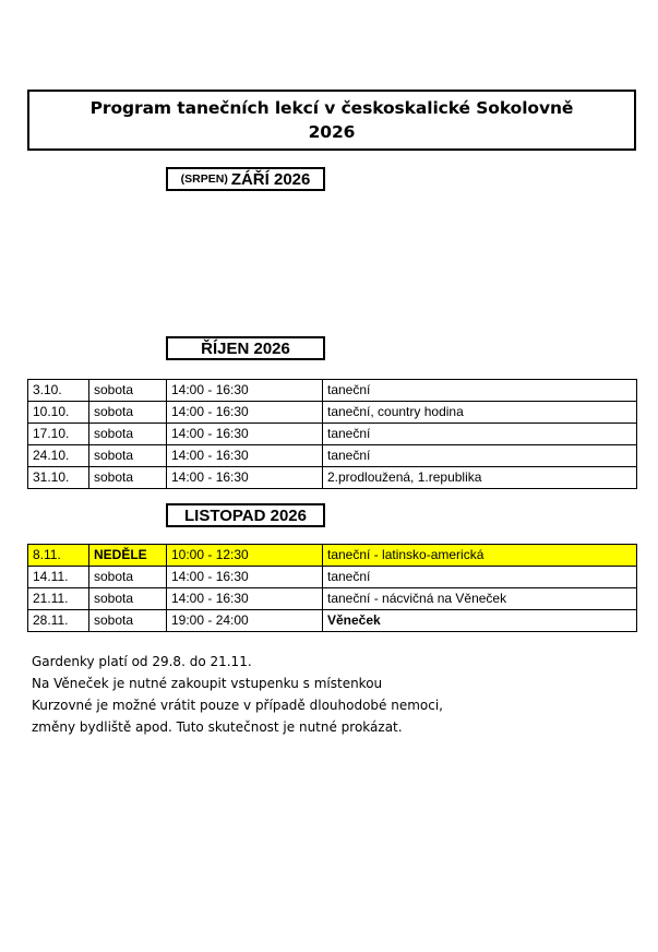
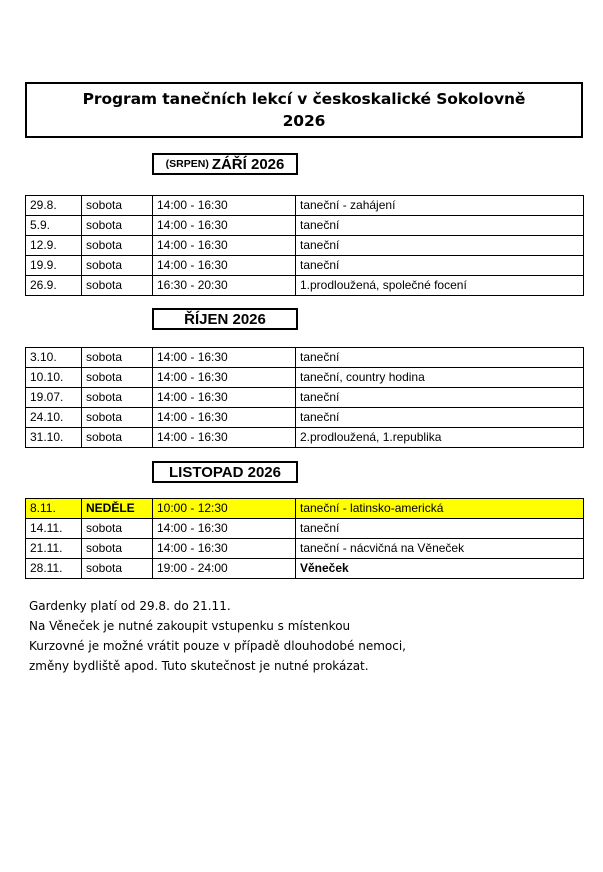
  Program tanečních lekcí v českoskalické Sokolovně
  2026
  (SRPEN)
  ZÁŘÍ 2026
+ 29.8.	sobota	14:00 - 16:30	taneční - zahájení
+ 5.9.	sobota	14:00 - 16:30	taneční
+ 12.9.	sobota	14:00 - 16:30	taneční
+ 19.9.	sobota	14:00 - 16:30	taneční
+ 26.9.	sobota	16:30 - 20:30	1.prodloužená, společné focení
  ŘÍJEN 2026
  3.10.	sobota	14:00 - 16:30	taneční
  10.10.	sobota	14:00 - 16:30	taneční, country hodina
- 17.10.	sobota	14:00 - 16:30	taneční
+ 19.07.	sobota	14:00 - 16:30	taneční
  24.10.	sobota	14:00 - 16:30	taneční
  31.10.	sobota	14:00 - 16:30	2.prodloužená, 1.republika
  LISTOPAD 2026
  8.11.	NEDĚLE	10:00 - 12:30	taneční - latinsko-americká
  14.11.	sobota	14:00 - 16:30	taneční
  21.11.	sobota	14:00 - 16:30	taneční - nácvičná na Věneček
  28.11.	sobota	19:00 - 24:00	Věneček
  Gardenky platí od 29.8. do 21.11.
  Na Věneček je nutné zakoupit vstupenku s místenkou
  Kurzovné je možné vrátit pouze v případě dlouhodobé nemoci,
  změny bydliště apod. Tuto skutečnost je nutné prokázat.
